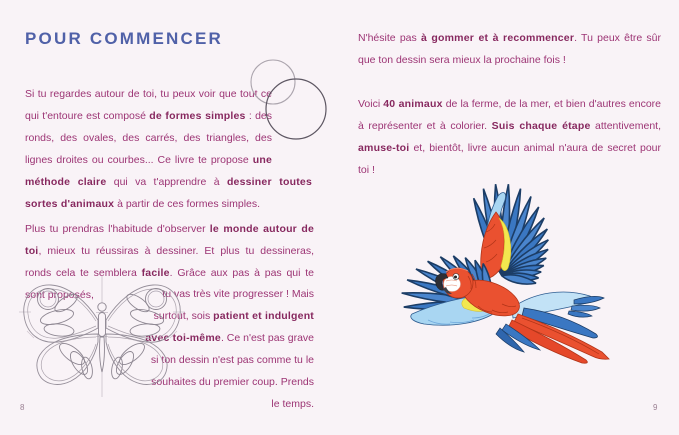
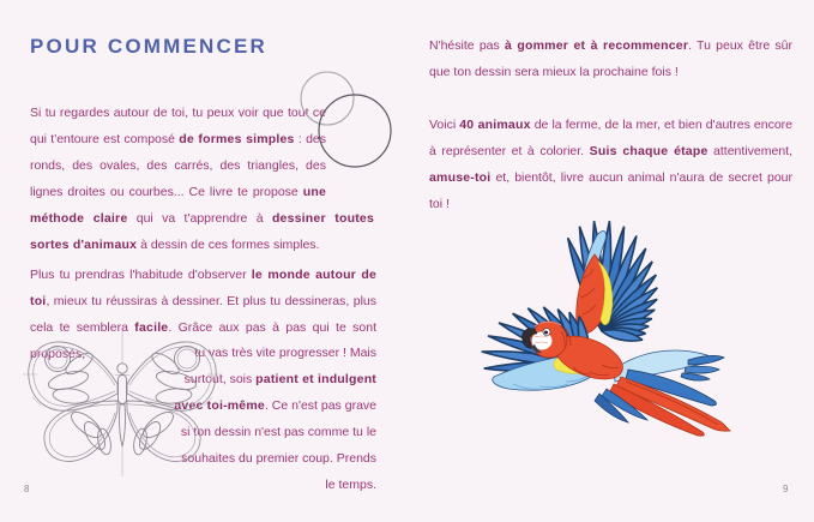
  POUR COMMENCER
- Si tu regardes autour de toi, tu peux voir que tout ce qui t'entoure est composé de formes simples : des ronds, des ovales, des carrés, des triangles, des lignes droites ou courbes... Ce livre te propose une méthode claire qui va t'apprendre à dessiner toutes sortes d'animaux à partir de ces formes simples.
+ Si tu regardes autour de toi, tu peux voir que tout ce qui t'entoure est composé de formes simples : des ronds, des ovales, des carrés, des triangles, des lignes droites ou courbes... Ce livre te propose une méthode claire qui va t'apprendre à dessiner toutes sortes d'animaux à dessin de ces formes simples.
- Plus tu prendras l'habitude d'observer le monde autour de toi, mieux tu réussiras à dessiner. Et plus tu dessineras, ronds cela te semblera facile. Grâce aux pas à pas qui te sot propsés,
+ Plus tu prendras l'habitude d'observer le monde autour de toi, mieux tu réussiras à dessiner. Et plus tu dessineras, plus cela te semblera facile. Grâce aux pas à pas qui te sont propoés
  t vas très vite progresser ! Mais surtot, sois patient et indulgent ave toi-même. Ce n'est pas grave si ton dessin n'est pas comme tu le souhaites du premier coup. Prends le temps.
  N'hésite pas à gommer et à recommencer. Tu peux être sûr que ton dessin sera mieux la prochaine fois !
  Voici 40 animaux de la ferme, de la mer, et bien d'autres encore à représenter et à colorier. Suis chaque étape attentivement, amuse-toi et, bientôt, livre aucun animal n'aura de secret pour toi !
  8
  9
